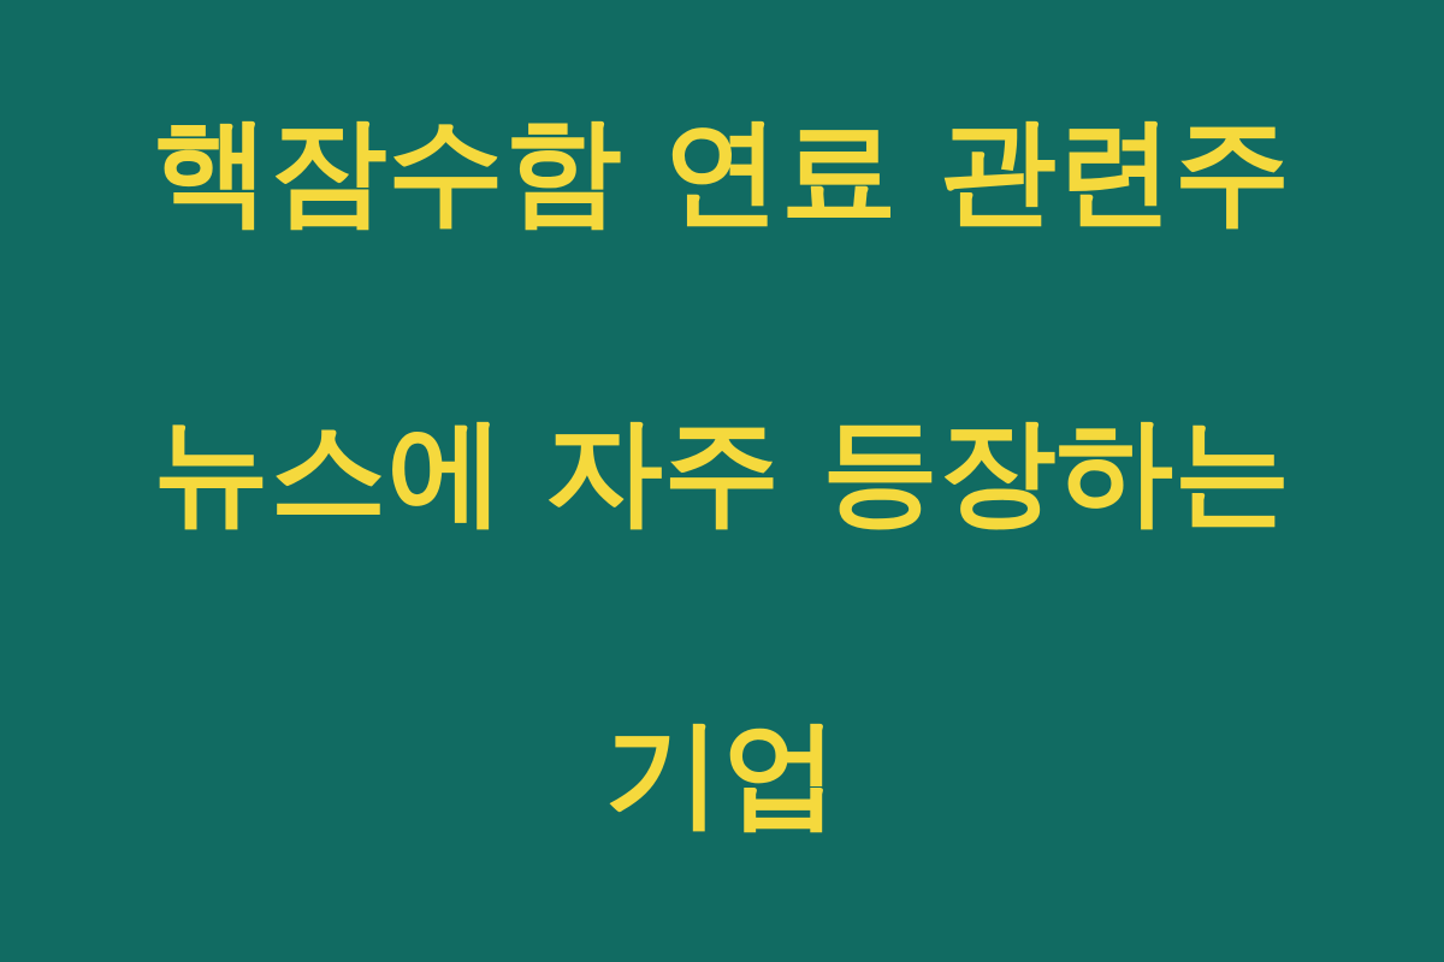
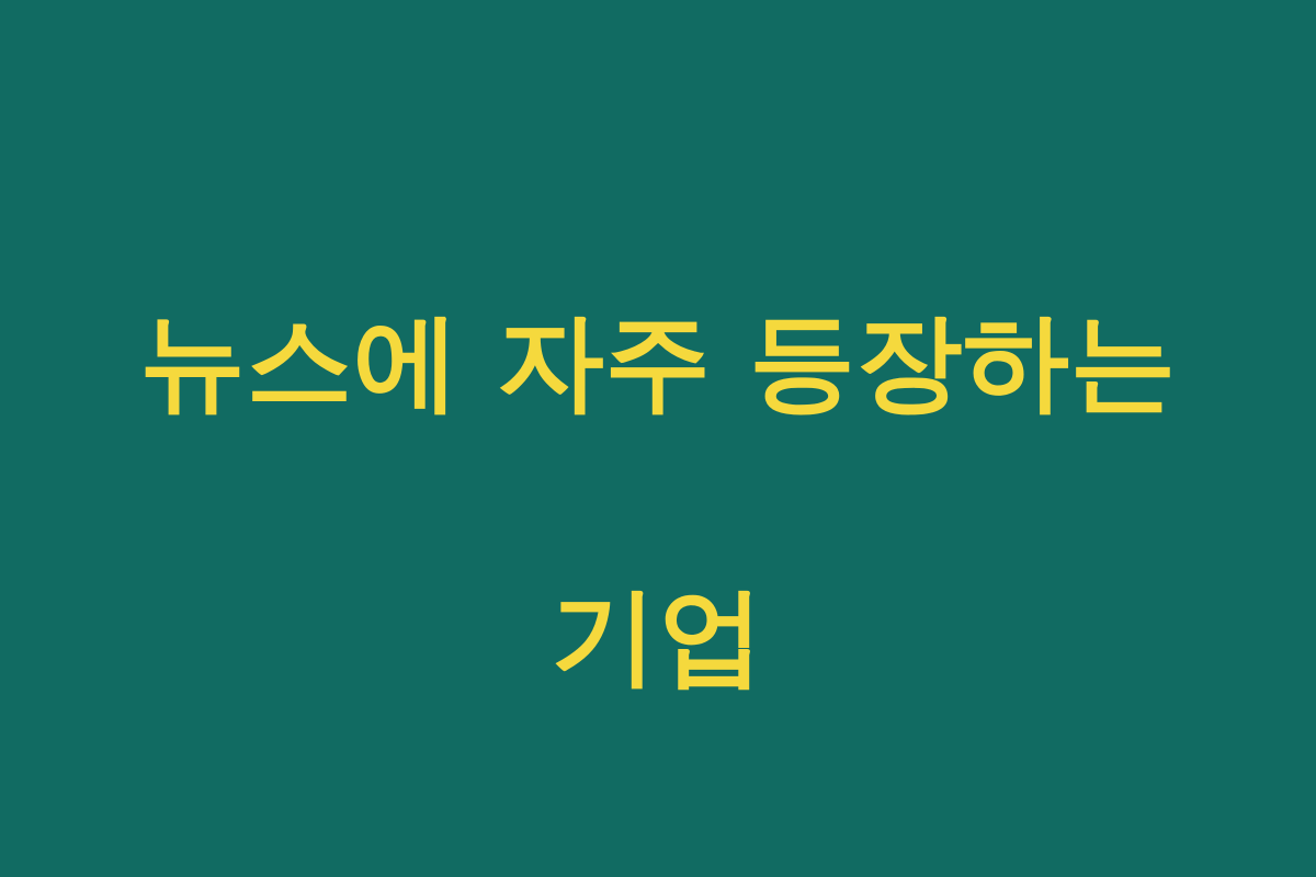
- 핵잠수함 연료 관련주
  뉴스에 자주 등장하는
  기업
